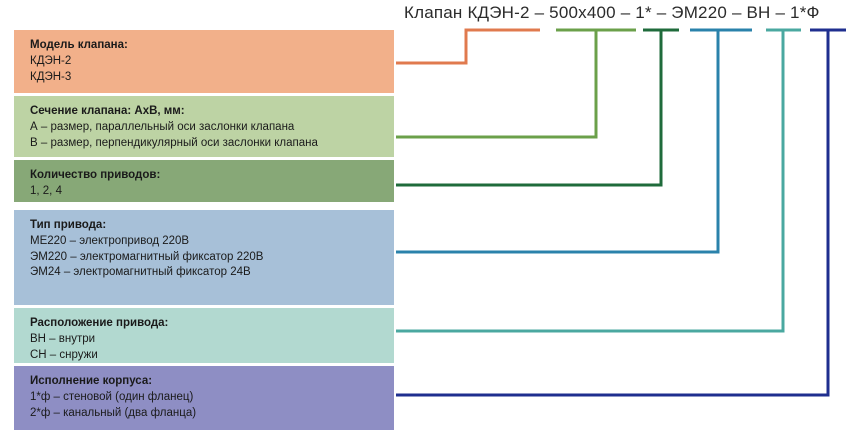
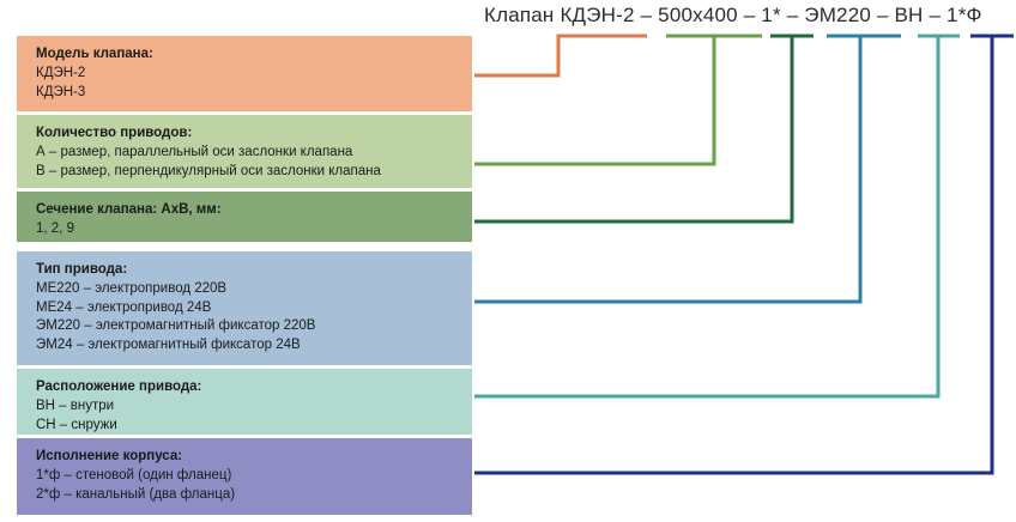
  Клапан КДЭН-2 – 500x400 – 1* – ЭМ220 – ВН – 1*Ф
  Модель клапана:
  КДЭН-2
  КДЭН-3
- Сечение клапана: АхВ, мм:
+ Количество приводов:
  А – размер, параллельный оси заслонки клапана
  В – размер, перпендикулярный оси заслонки клапана
- Количество приводов:
+ Сечение клапана: АхВ, мм:
- 1, 2, 4
+ 1, 2, 9
  Тип привода:
  МЕ220 – электропривод 220В
+ МЕ24 – электропривод 24В
  ЭМ220 – электромагнитный фиксатор 220В
  ЭМ24 – электромагнитный фиксатор 24В
  Расположение привода:
  ВН – внутри
  СН – снружи
  Исполнение корпуса:
  1*ф – стеновой (один фланец)
  2*ф – канальный (два фланца)
